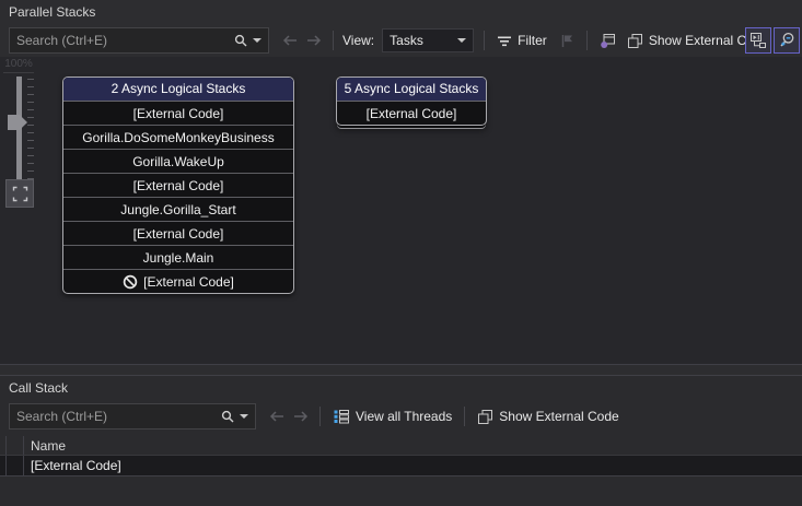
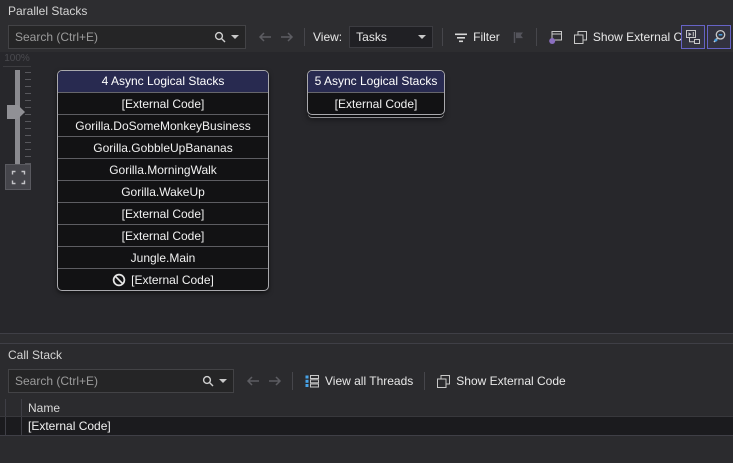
  Parallel Stacks
  Search (Ctrl+E)
  View:
  Tasks
  Filter
  Show External C
  100%
- 2 Async Logical Stacks
+ 4 Async Logical Stacks
  [External Code]
  Gorilla.DoSomeMonkeyBusiness
+ Gorilla.GobbleUpBananas
+ Gorilla.MorningWalk
  Gorilla.WakeUp
  [External Code]
- Jungle.Gorilla_Start
  [External Code]
  Jungle.Main
  [External Code]
  5 Async Logical Stacks
  [External Code]
  Call Stack
  Search (Ctrl+E)
  View all Threads
  Show External Code
  Name
  [External Code]
